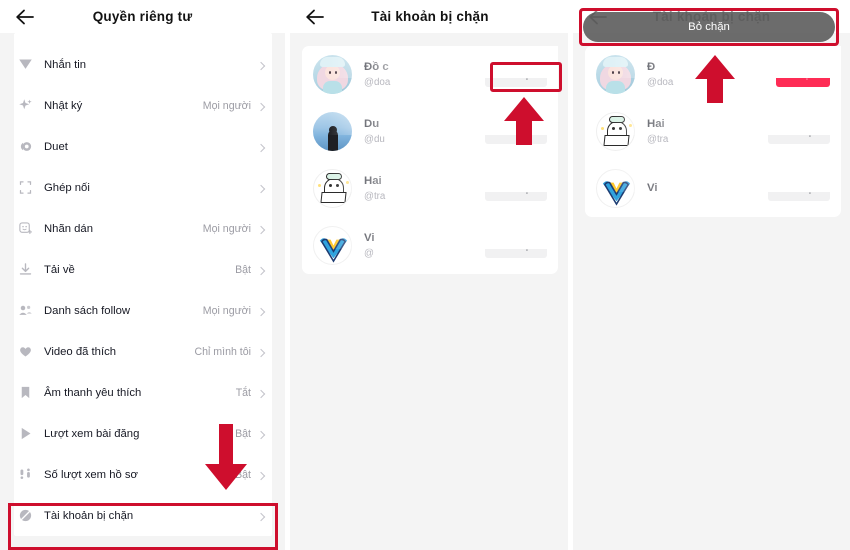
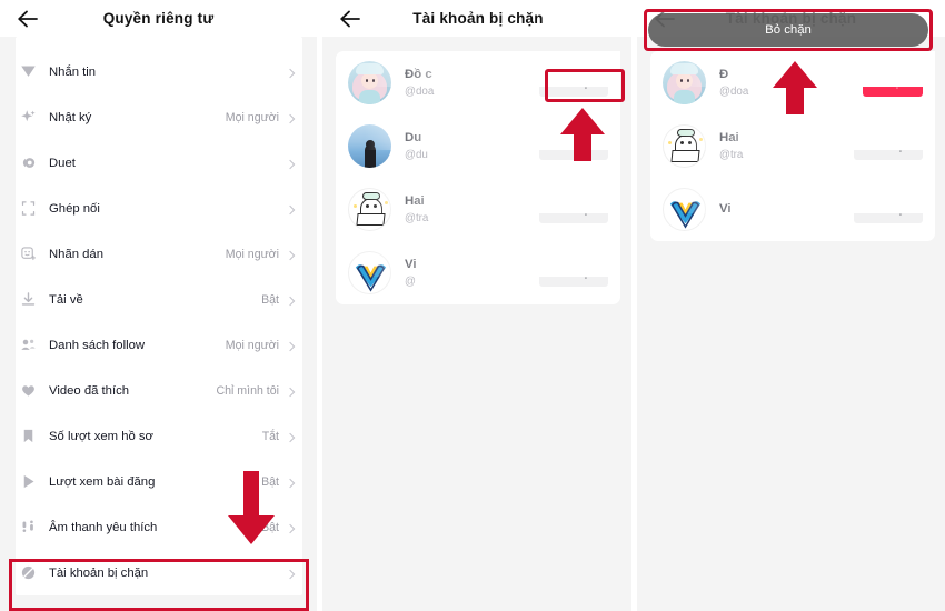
  Quyền riêng tư
  Nhắn tin
  Nhật ký
  Mọi người
  Duet
  Ghép nối
  Nhãn dán
  Mọi người
  Tải về
  Bật
  Danh sách follow
  Mọi người
  Video đã thích
  Chỉ mình tôi
- Âm thanh yêu thích
+ Số lượt xem hồ sơ
  Tắt
  Lượt xem bài đăng
  Bật
- Số lượt xem hồ sơ
+ Âm thanh yêu thích
  Bật
  Tài khoản bị chặn
  Tài khoản bị chặn
  @doa
  @du
  @tra
  @
  Tài khoản bị chặn
  Bỏ chặn
  @doa
  @tra
